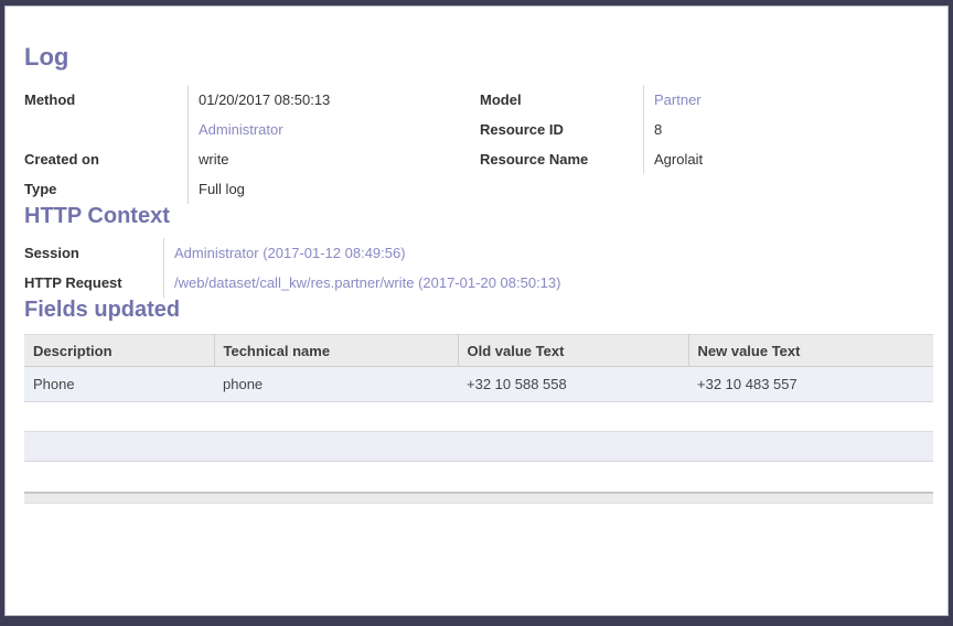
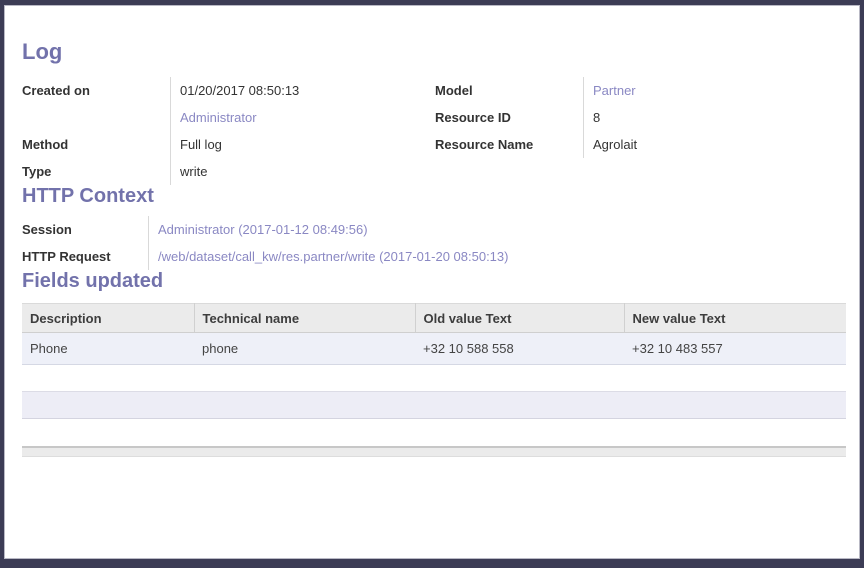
  Log
- Method
+ Created on
  01/20/2017 08:50:13
  Administrator
- Created on
+ Method
- write
+ Full log
  Type
- Full log
+ write
  Model
  Partner
  Resource ID
  8
  Resource Name
  Agrolait
  HTTP Context
  Session
  Administrator (2017-01-12 08:49:56)
  HTTP Request
  /web/dataset/call_kw/res.partner/write (2017-01-20 08:50:13)
  Fields updated
  Description	Technical name	Old value Text	New value Text
  Phone	phone	+32 10 588 558	+32 10 483 557
